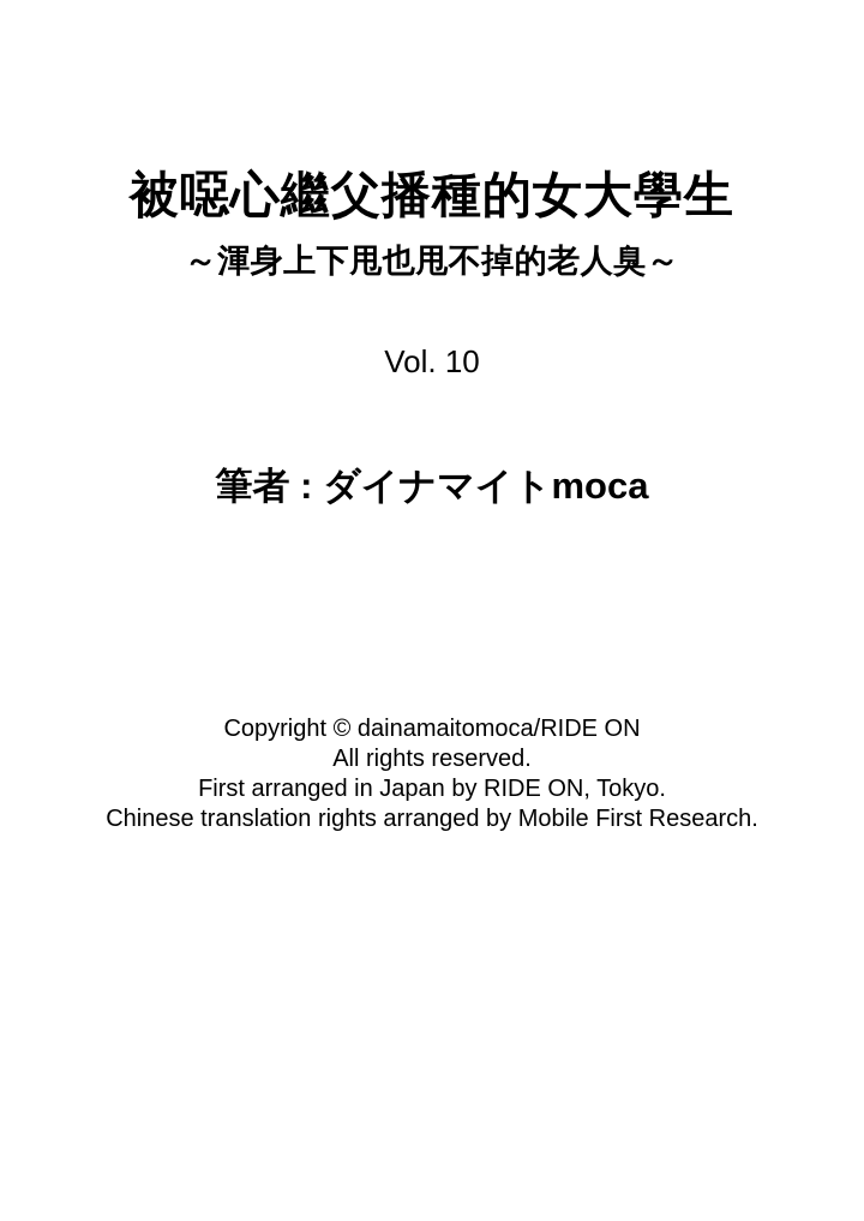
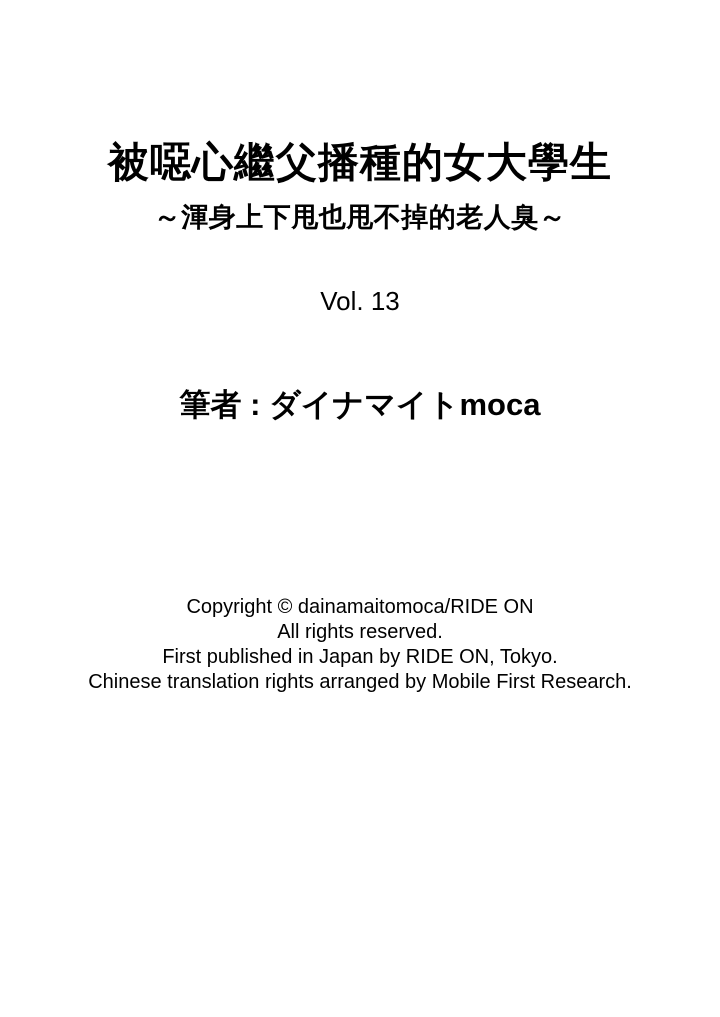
  被噁心繼父播種的女大學生
  ～渾身上下甩也甩不掉的老人臭～
- Vol. 10
+ Vol. 13
  筆者 : ダイナマイトmoca
  Copyright © dainamaitomoca/RIDE ON
  All rights reserved.
- First arranged in Japan by RIDE ON, Tokyo.
+ First published in Japan by RIDE ON, Tokyo.
  Chinese translation rights arranged by Mobile First Research.
